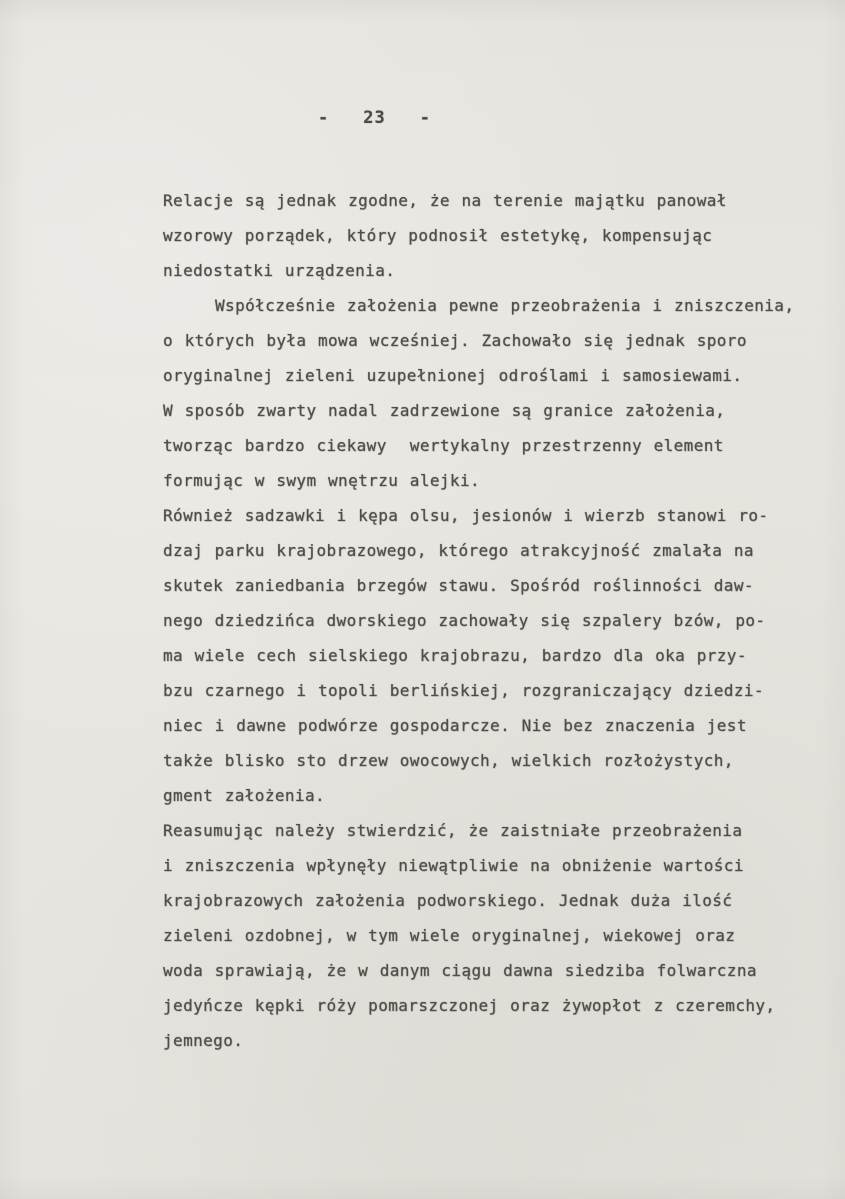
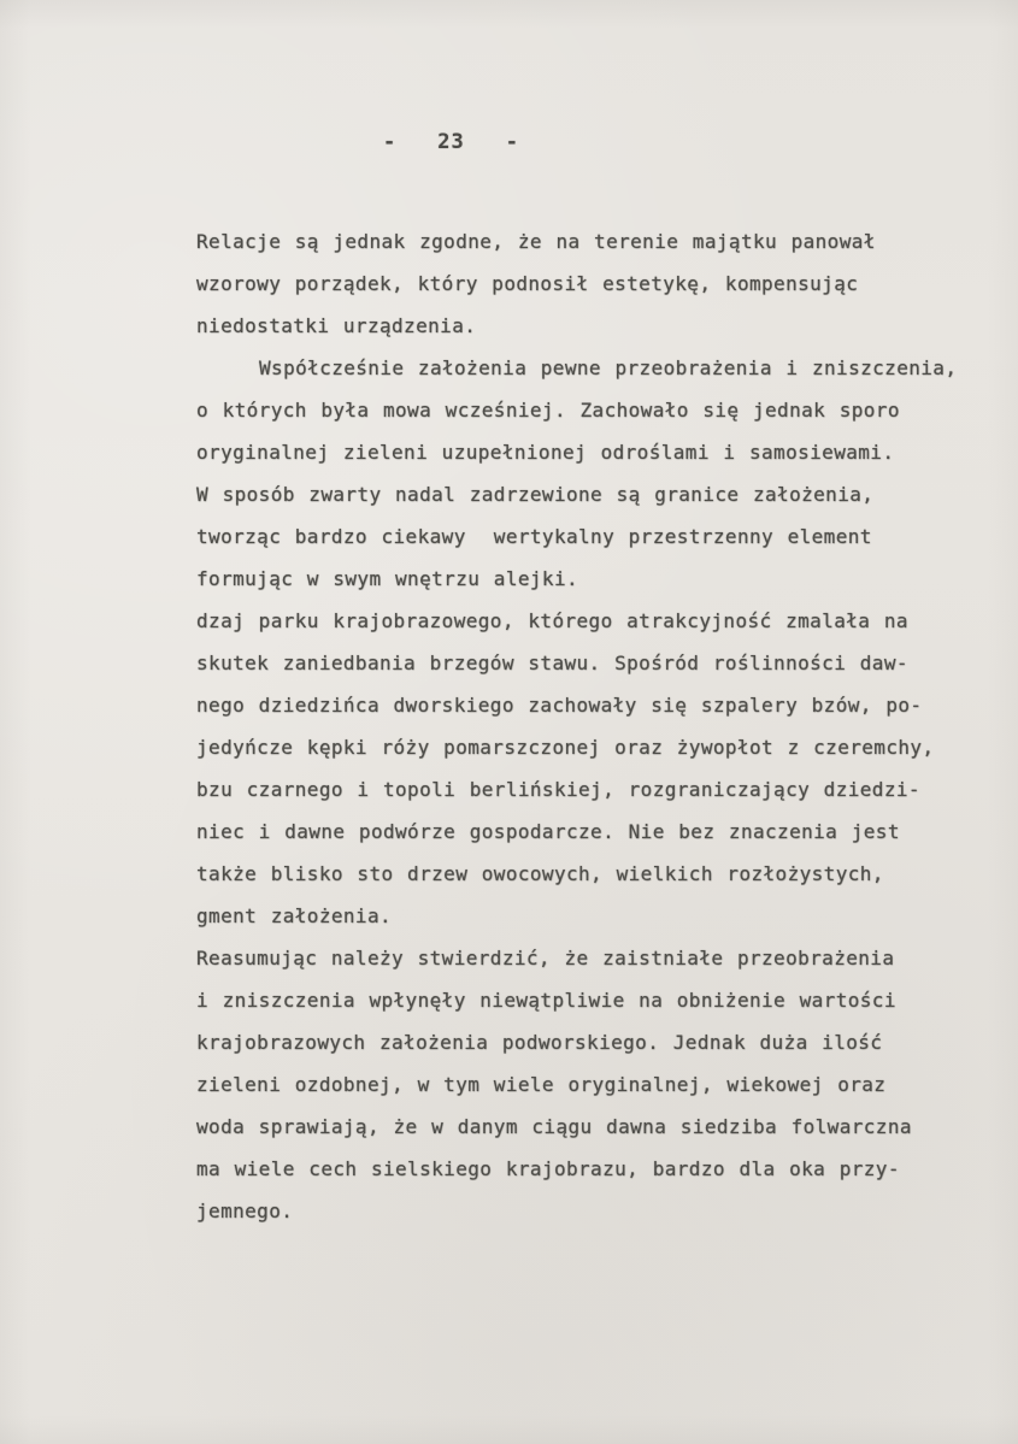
  -
  23
  -
  Relacje są jednak zgodne, że na terenie majątku panował
  wzorowy porządek, który podnosił estetykę, kompensując
  niedostatki urządzenia.
  Współcześnie założenia pewne przeobrażenia i zniszczenia,
  o których była mowa wcześniej. Zachowało się jednak sporo
  oryginalnej zieleni uzupełnionej odroślami i samosiewami.
  W sposób zwarty nadal zadrzewione są granice założenia,
  tworząc bardzo ciekawy wertykalny przestrzenny element
  formując w swym wnętrzu alejki.
- Również sadzawki i kępa olsu, jesionów i wierzb stanowi ro-
  dzaj parku krajobrazowego, którego atrakcyjność zmalała na
  skutek zaniedbania brzegów stawu. Spośród roślinności daw-
  nego dziedzińca dworskiego zachowały się szpalery bzów, po-
- ma wiele cech sielskiego krajobrazu, bardzo dla oka przy-
+ jedyńcze kępki róży pomarszczonej oraz żywopłot z czeremchy,
  bzu czarnego i topoli berlińskiej, rozgraniczający dziedzi-
  niec i dawne podwórze gospodarcze. Nie bez znaczenia jest
  także blisko sto drzew owocowych, wielkich rozłożystych,
  gment założenia.
  Reasumując należy stwierdzić, że zaistniałe przeobrażenia
  i zniszczenia wpłynęły niewątpliwie na obniżenie wartości
  krajobrazowych założenia podworskiego. Jednak duża ilość
  zieleni ozdobnej, w tym wiele oryginalnej, wiekowej oraz
  woda sprawiają, że w danym ciągu dawna siedziba folwarczna
- jedyńcze kępki róży pomarszczonej oraz żywopłot z czeremchy,
+ ma wiele cech sielskiego krajobrazu, bardzo dla oka przy-
  jemnego.
